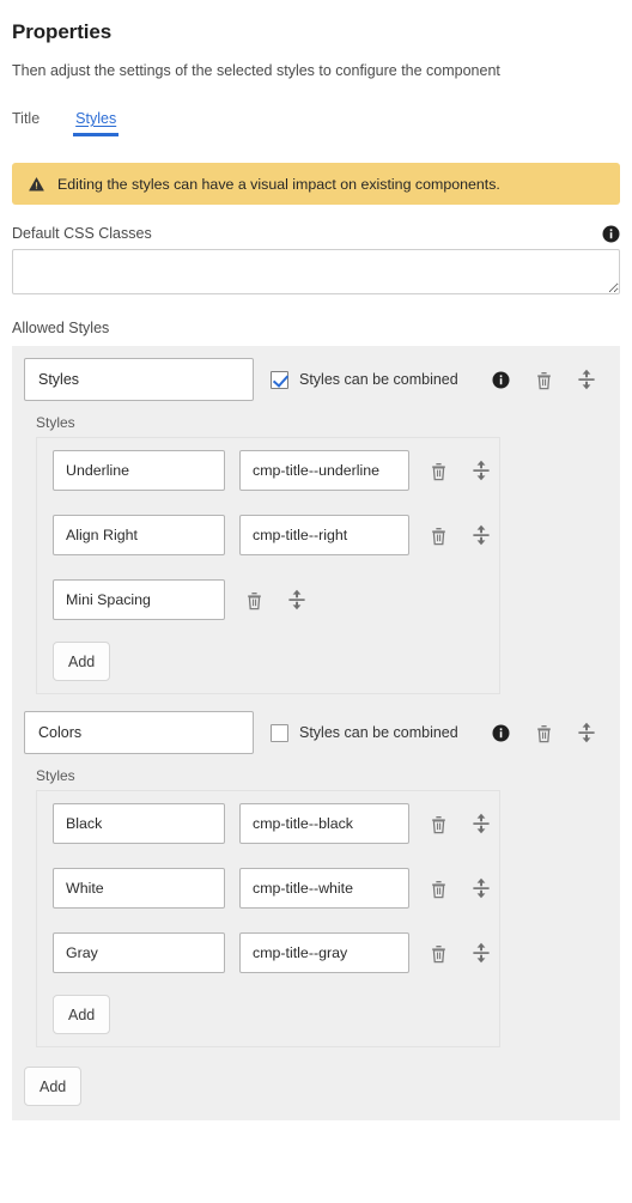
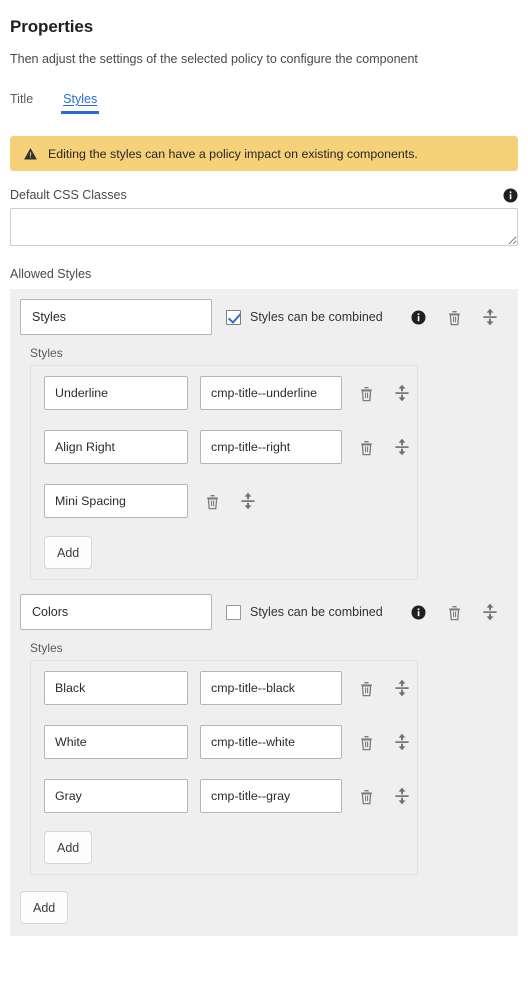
  Properties
- Then adjust the settings of the selected styles to configure the component
+ Then adjust the settings of the selected policy to configure the component
  Title
  Styles
- Editing the styles can have a visual impact on existing components.
+ Editing the styles can have a policy impact on existing components.
  Default CSS Classes
  Allowed Styles
  Styles
  Styles can be combined
  Styles
  Underline
  cmp-title--underline
  Align Right
  cmp-title--right
  Mini Spacing
  Add
  Colors
  Styles can be combined
  Styles
  Black
  cmp-title--black
  White
  cmp-title--white
  Gray
  cmp-title--gray
  Add
  Add
